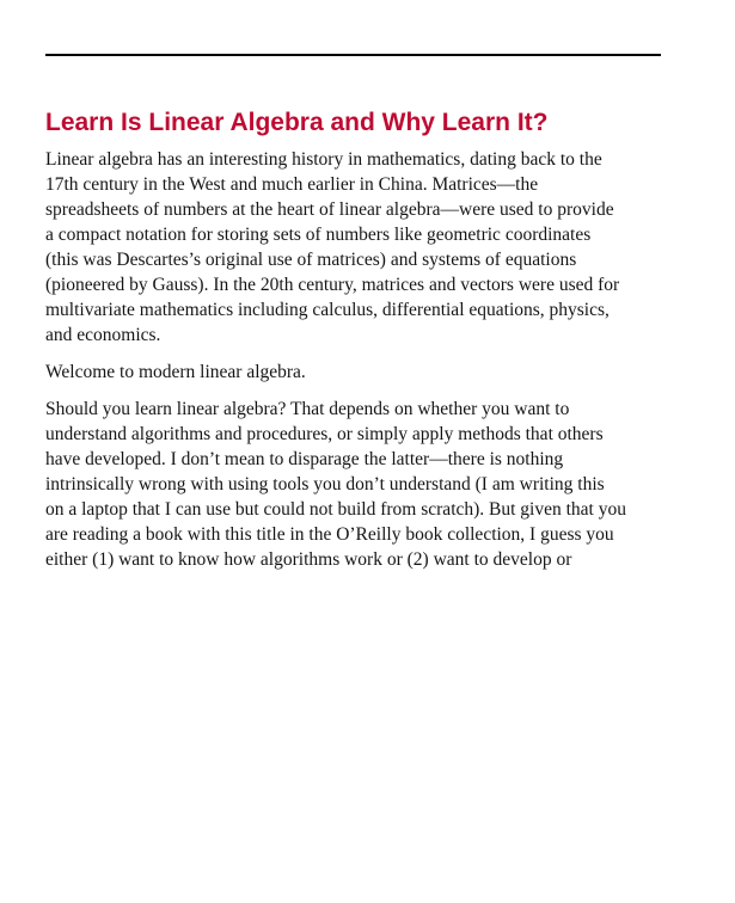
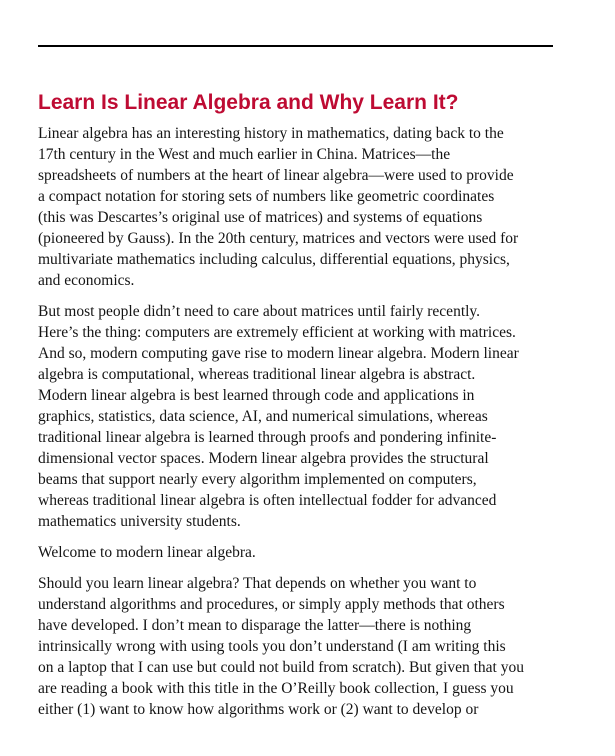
  Learn Is Linear Algebra and Why Learn It?
  Linear algebra has an interesting history in mathematics, dating back to the
  17th century in the West and much earlier in China. Matrices—the
  spreadsheets of numbers at the heart of linear algebra—were used to provide
  a compact notation for storing sets of numbers like geometric coordinates
  (this was Descartes’s original use of matrices) and systems of equations
  (pioneered by Gauss). In the 20th century, matrices and vectors were used for
  multivariate mathematics including calculus, differential equations, physics,
  and economics.
+ But most people didn’t need to care about matrices until fairly recently.
+ Here’s the thing: computers are extremely efficient at working with matrices.
+ And so, modern computing gave rise to modern linear algebra. Modern linear
+ algebra is computational, whereas traditional linear algebra is abstract.
+ Modern linear algebra is best learned through code and applications in
+ graphics, statistics, data science, AI, and numerical simulations, whereas
+ traditional linear algebra is learned through proofs and pondering infinite-
+ dimensional vector spaces. Modern linear algebra provides the structural
+ beams that support nearly every algorithm implemented on computers,
+ whereas traditional linear algebra is often intellectual fodder for advanced
+ mathematics university students.
  Welcome to modern linear algebra.
  Should you learn linear algebra? That depends on whether you want to
  understand algorithms and procedures, or simply apply methods that others
  have developed. I don’t mean to disparage the latter—there is nothing
  intrinsically wrong with using tools you don’t understand (I am writing this
  on a laptop that I can use but could not build from scratch). But given that you
  are reading a book with this title in the O’Reilly book collection, I guess you
  either (1) want to know how algorithms work or (2) want to develop or
